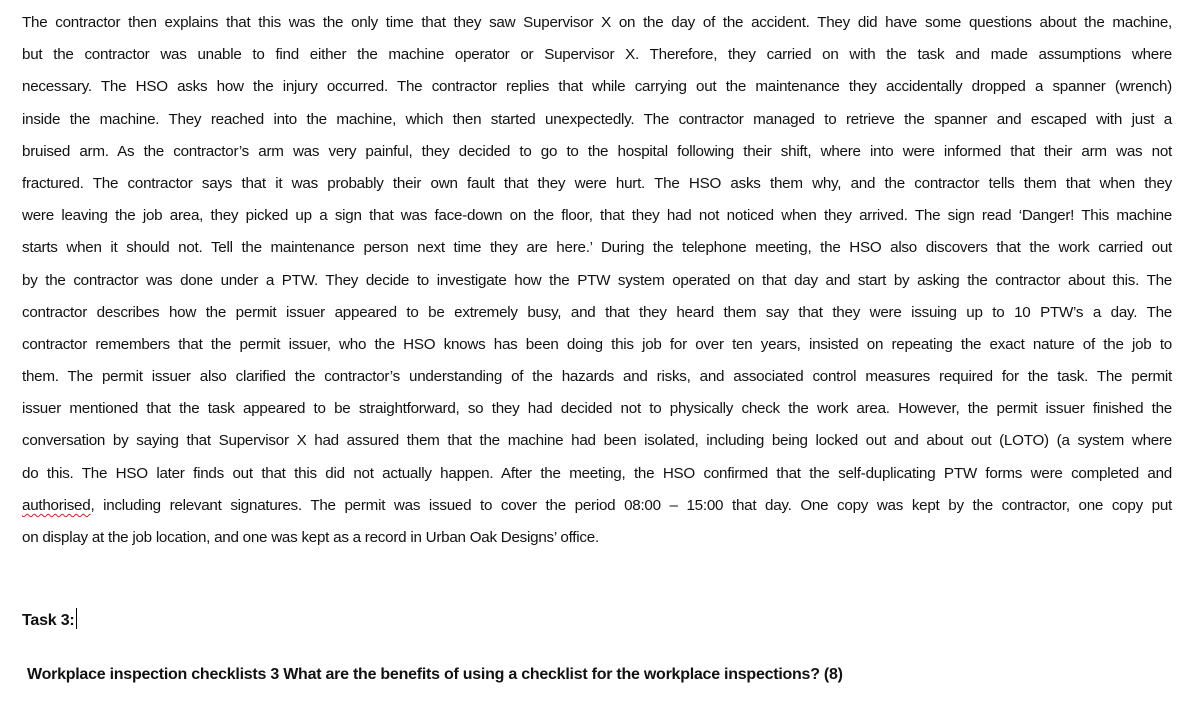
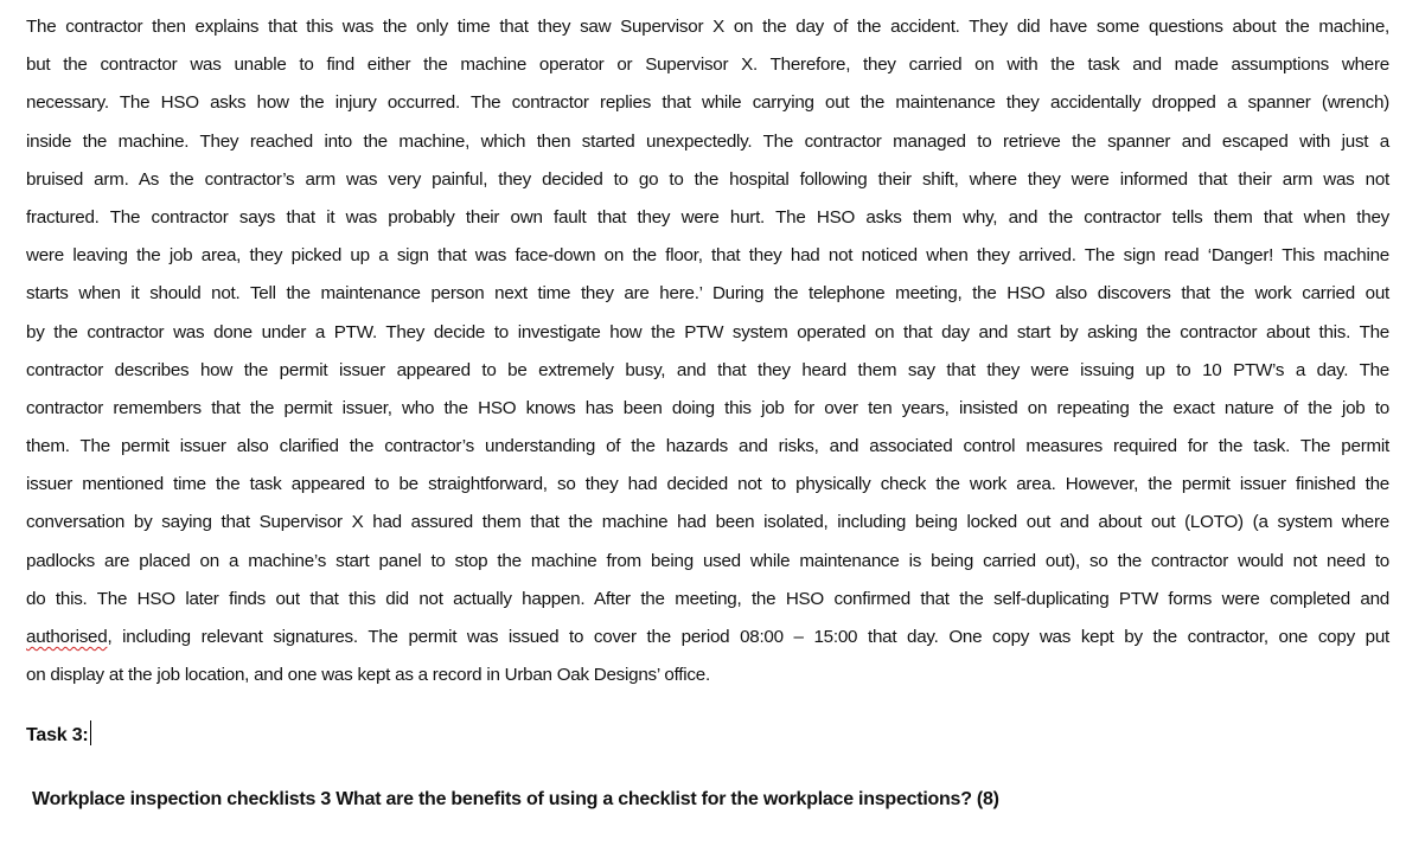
  The contractor then explains that this was the only time that they saw Supervisor X on the day of the accident. They did have some questions about the machine,
  but the contractor was unable to find either the machine operator or Supervisor X. Therefore, they carried on with the task and made assumptions where
  necessary. The HSO asks how the injury occurred. The contractor replies that while carrying out the maintenance they accidentally dropped a spanner (wrench)
  inside the machine. They reached into the machine, which then started unexpectedly. The contractor managed to retrieve the spanner and escaped with just a
- bruised arm. As the contractor’s arm was very painful, they decided to go to the hospital following their shift, where into were informed that their arm was not
+ bruised arm. As the contractor’s arm was very painful, they decided to go to the hospital following their shift, where they were informed that their arm was not
  fractured. The contractor says that it was probably their own fault that they were hurt. The HSO asks them why, and the contractor tells them that when they
  were leaving the job area, they picked up a sign that was face-down on the floor, that they had not noticed when they arrived. The sign read ‘Danger! This machine
  starts when it should not. Tell the maintenance person next time they are here.’ During the telephone meeting, the HSO also discovers that the work carried out
  by the contractor was done under a PTW. They decide to investigate how the PTW system operated on that day and start by asking the contractor about this. The
  contractor describes how the permit issuer appeared to be extremely busy, and that they heard them say that they were issuing up to 10 PTW’s a day. The
  contractor remembers that the permit issuer, who the HSO knows has been doing this job for over ten years, insisted on repeating the exact nature of the job to
  them. The permit issuer also clarified the contractor’s understanding of the hazards and risks, and associated control measures required for the task. The permit
- issuer mentioned that the task appeared to be straightforward, so they had decided not to physically check the work area. However, the permit issuer finished the
+ issuer mentioned time the task appeared to be straightforward, so they had decided not to physically check the work area. However, the permit issuer finished the
  conversation by saying that Supervisor X had assured them that the machine had been isolated, including being locked out and about out (LOTO) (a system where
+ padlocks are placed on a machine’s start panel to stop the machine from being used while maintenance is being carried out), so the contractor would not need to
  do this. The HSO later finds out that this did not actually happen. After the meeting, the HSO confirmed that the self-duplicating PTW forms were completed and
  authorised, including relevant signatures. The permit was issued to cover the period 08:00 – 15:00 that day. One copy was kept by the contractor, one copy put
  on display at the job location, and one was kept as a record in Urban Oak Designs’ office.
  Task 3:
  Workplace inspection checklists 3 What are the benefits of using a checklist for the workplace inspections? (8)
